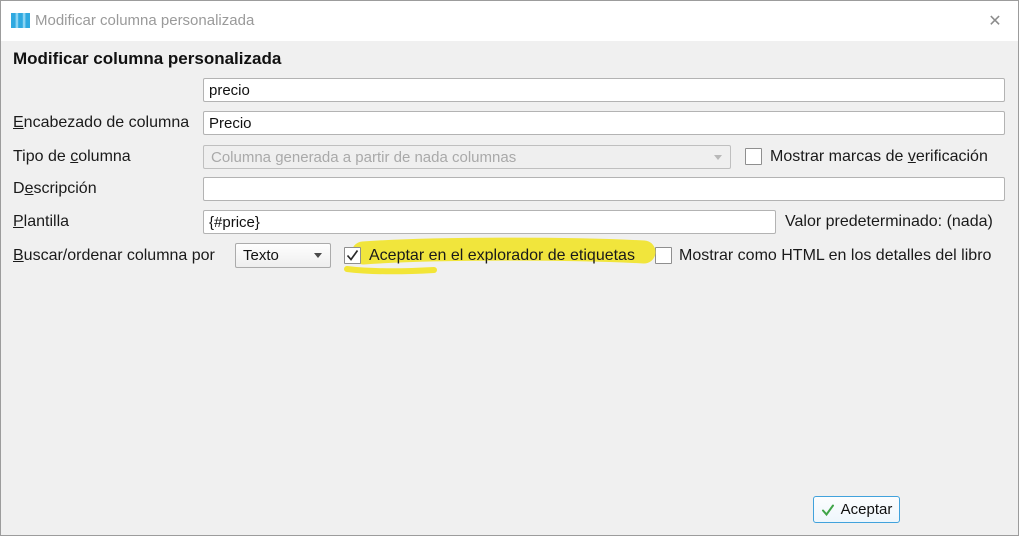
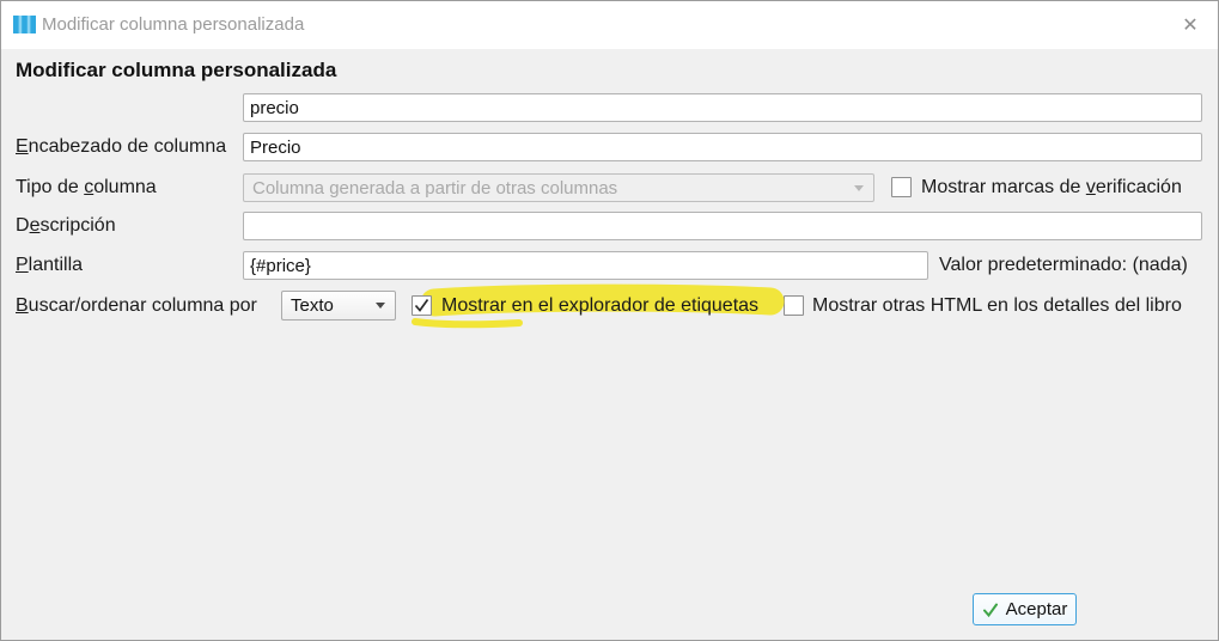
  Modificar columna personalizada
  ✕
  Modificar columna personalizada
  precio
  Encabezado de columna
  Precio
  Tipo de columna
- Columna generada a partir de nada columnas
+ Columna generada a partir de otras columnas
  Mostrar marcas de verificación
  Descripción
  Plantilla
  {#price}
  Valor predeterminado: (nada)
  Buscar/ordenar columna por
  Texto
- Aceptar en el explorador de etiquetas
+ Mostrar en el explorador de etiquetas
- Mostrar como HTML en los detalles del libro
+ Mostrar otras HTML en los detalles del libro
  Aceptar
